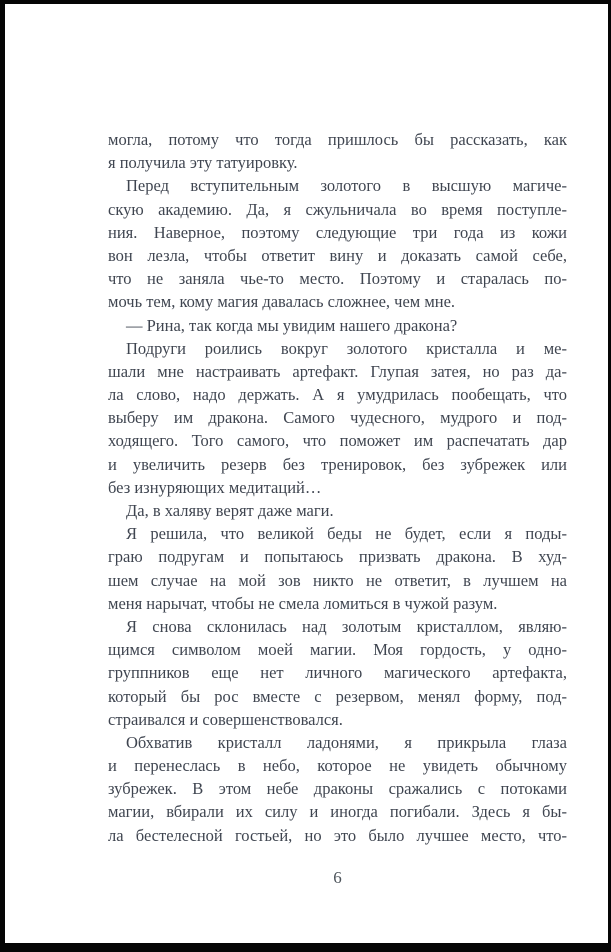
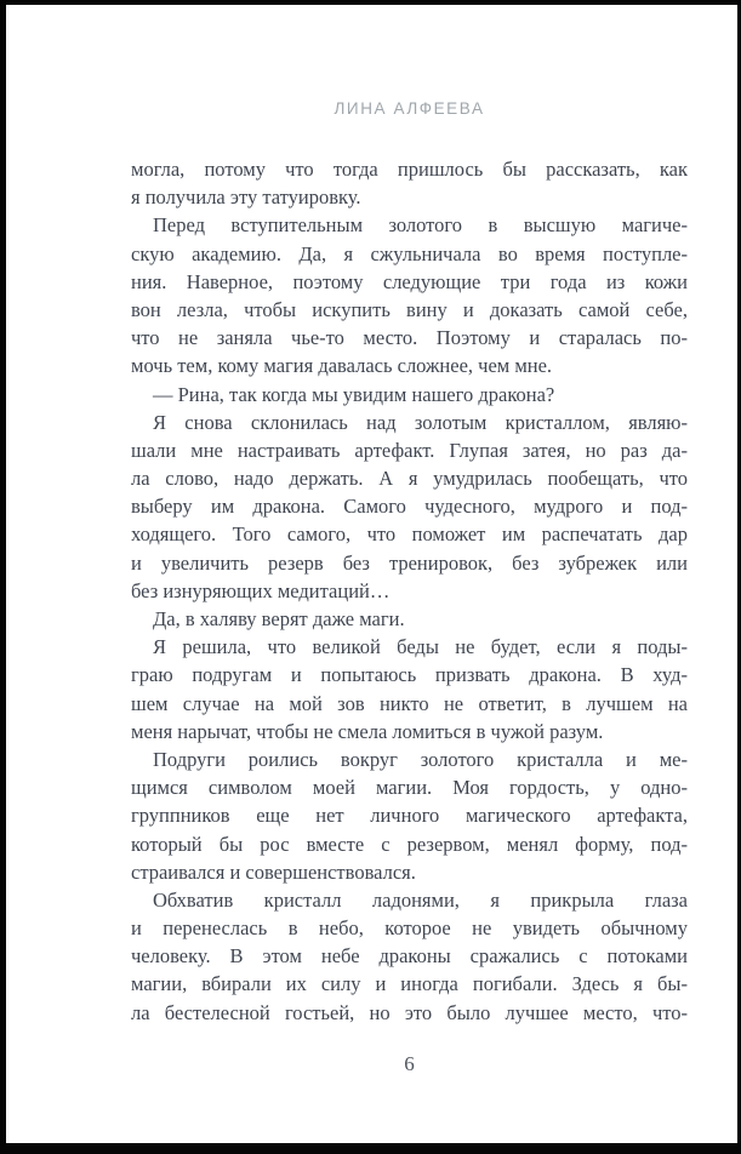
+ ЛИНА АЛФЕЕВА
  могла, потому что тогда пришлось бы рассказать, как
  я получила эту татуировку.
  Перед вступительным золотого в высшую магиче-
  скую академию. Да, я сжульничала во время поступле-
  ния. Наверное, поэтому следующие три года из кожи
- вон лезла, чтобы ответит вину и доказать самой себе,
+ вон лезла, чтобы искупить вину и доказать самой себе,
  что не заняла чье-то место. Поэтому и старалась по-
  мочь тем, кому магия давалась сложнее, чем мне.
  — Рина, так когда мы увидим нашего дракона?
- Подруги роились вокруг золотого кристалла и ме-
+ Я снова склонилась над золотым кристаллом, являю-
  шали мне настраивать артефакт. Глупая затея, но раз да-
  ла слово, надо держать. А я умудрилась пообещать, что
  выберу им дракона. Самого чудесного, мудрого и под-
  ходящего. Того самого, что поможет им распечатать дар
  и увеличить резерв без тренировок, без зубрежек или
  без изнуряющих медитаций…
  Да, в халяву верят даже маги.
  Я решила, что великой беды не будет, если я поды-
  граю подругам и попытаюсь призвать дракона. В худ-
  шем случае на мой зов никто не ответит, в лучшем на
  меня нарычат, чтобы не смела ломиться в чужой разум.
- Я снова склонилась над золотым кристаллом, являю-
+ Подруги роились вокруг золотого кристалла и ме-
  щимся символом моей магии. Моя гордость, у одно-
  группников еще нет личного магического артефакта,
  который бы рос вместе с резервом, менял форму, под-
  страивался и совершенствовался.
  Обхватив кристалл ладонями, я прикрыла глаза
  и перенеслась в небо, которое не увидеть обычному
- зубрежек. В этом небе драконы сражались с потоками
+ человеку. В этом небе драконы сражались с потоками
  магии, вбирали их силу и иногда погибали. Здесь я бы-
  ла бестелесной гостьей, но это было лучшее место, что-
  6
